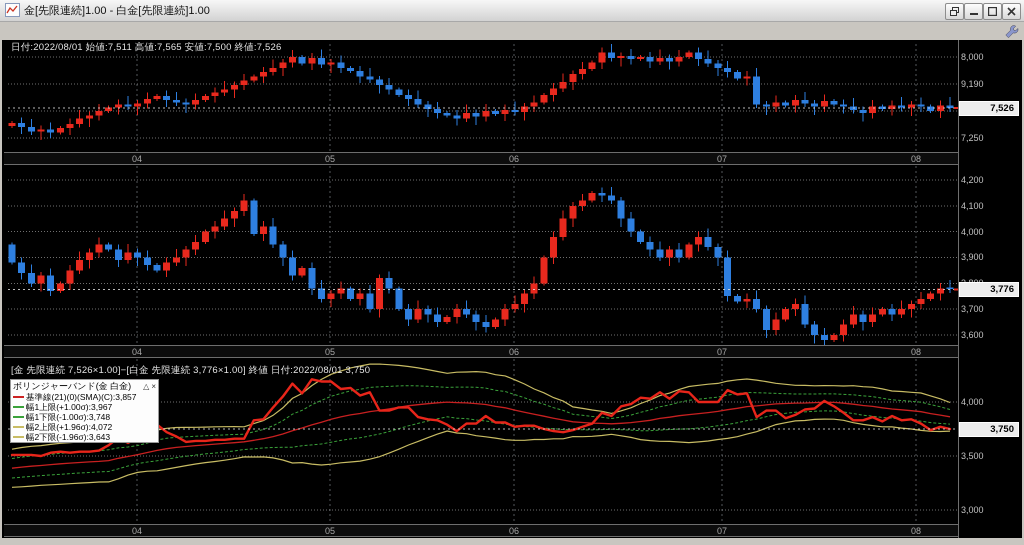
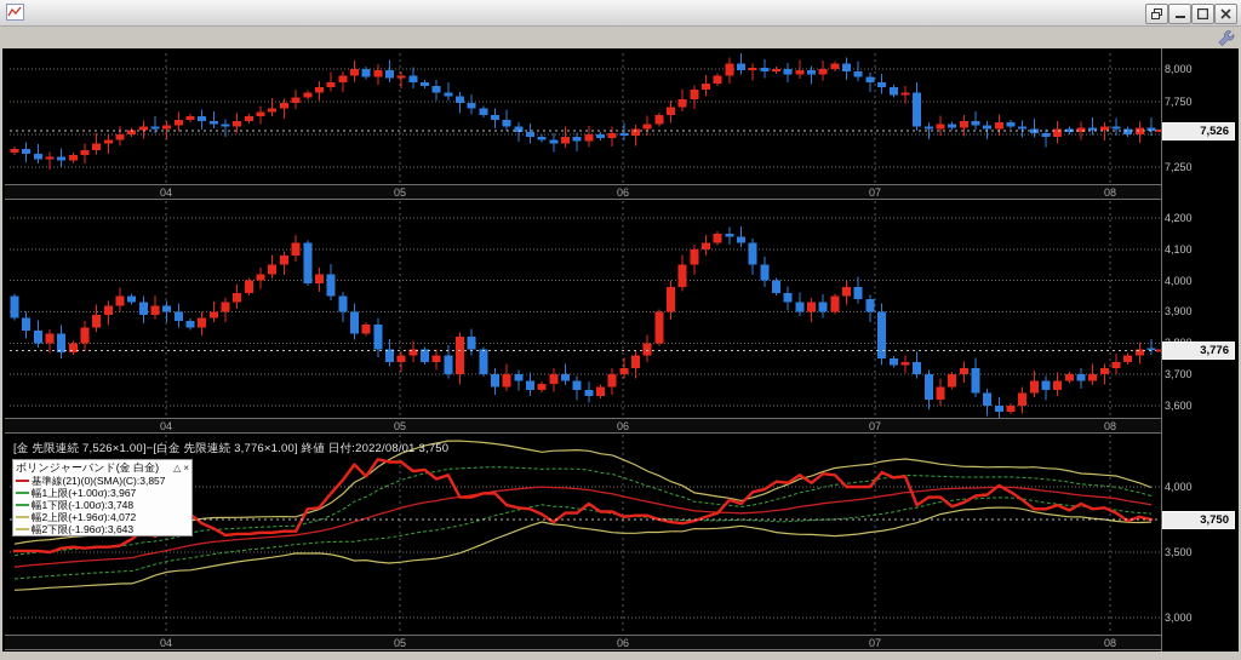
- 金[先限連続]1.00 - 白金[先限連続]1.00
  04
  05
  06
  07
  08
  04
  05
  06
  07
  08
  04
  05
  06
  07
  08
- 日付:2022/08/01 始値:7,511 高値:7,565 安値:7,500 終値:7,526
  [金 先限連続 7,526×1.00]−[白金 先限連続 3,776×1.00] 終値 日付:2022/08/01 3,750
  ボリンジャーバンド(金 白金)
  △ ×
  基準線(21)(0)(SMA)(C):3,857
  幅1上限(+1.00σ):3,967
  幅1下限(-1.00σ):3,748
  幅2上限(+1.96σ):4,072
  幅2下限(-1.96σ):3,643
  8,000
- 9,190
+ 7,750
  7,250
  7,526
  4,200
  4,100
  4,000
  3,900
  3,700
  3,600
  3,776
  4,000
  3,500
  3,000
  3,750
